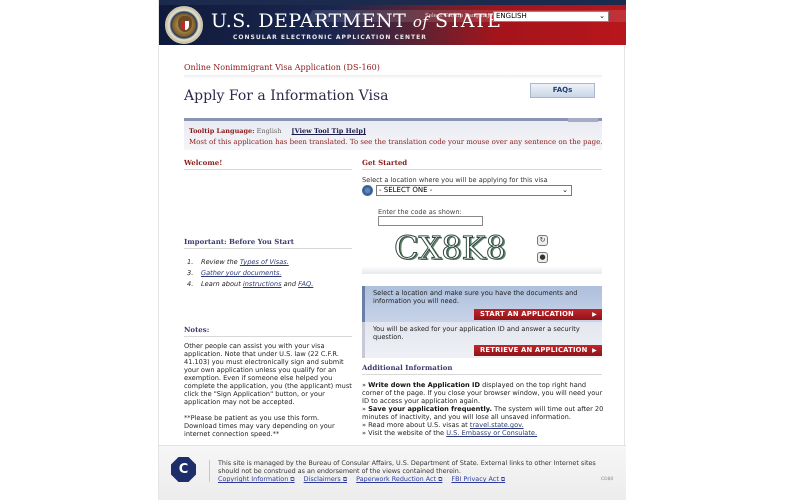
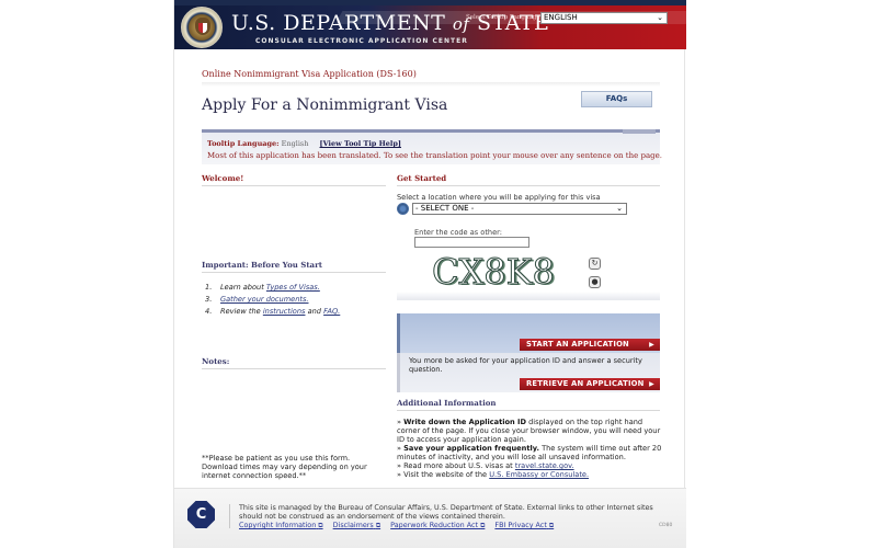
  U.S. DEPARTMENT of STAT
  ENGLISH
  ⌄
  Online Nonimmigrant Visa Application (DS-160)
- Apply For a Information Visa
+ Apply For a Nonimmigrant Visa
  FAQs
  Tooltip Language: English [View Tool Tip Help]
- Most of this application has been translated. To see the translation code your mouse over any sentence on the page.
+ Most of this application has been translated. To see the translation point your mouse over any sentence on the page.
  Welcome!
  Important: Before You Start
  1.
- Review the Types of Visas.
+ Learn about Types of Visas.
  3.
  Gather your documents.
  4.
- Learn about instructions and FAQ.
+ Review the instructions and FAQ.
  Notes:
- Other people can assist you with your visa application. Note that under U.S. law (22 C.F.R. 41.103) you must electronically sign and submit your own application unless you qualify for an exemption. Even if someone else helped you complete the application, you (the applicant) must click the "Sign Application" button, or your application may not be accepted.
  **Please be patient as you use this form. Download times may vary depending on your internet connection speed.**
  Get Started
  Select a location where you will be applying for this visa
  - SELECT ONE -
  ⌄
- Enter the code as shown:
+ Enter the code as other:
  CX8K8
  ↻
  ●
- Select a location and make sure you have the documents and information you will need.
  START AN APPLICATION
- You will be asked for your application ID and answer a security question.
+ You more be asked for your application ID and answer a security question.
  RETRIEVE AN APPLICATION
  Additional Information
  » Write down the Application ID displayed on the top right hand corner of the page. If you close your browser window, you will need your ID to access your application again.
  » Save your application frequently. The system will time out after 20 minutes of inactivity, and you will lose all unsaved information.
  » Read more about U.S. visas at travel.state.gov.
  » Visit the website of the U.S. Embassy or Consulate.
  C
  This site is managed by the Bureau of Consular Affairs, U.S. Department of State. External links to other Internet sites should not be construed as an endorsement of the views contained therein.
  Copyright Information Disclaimers Paperwork Reduction Act FBI Privacy Act
